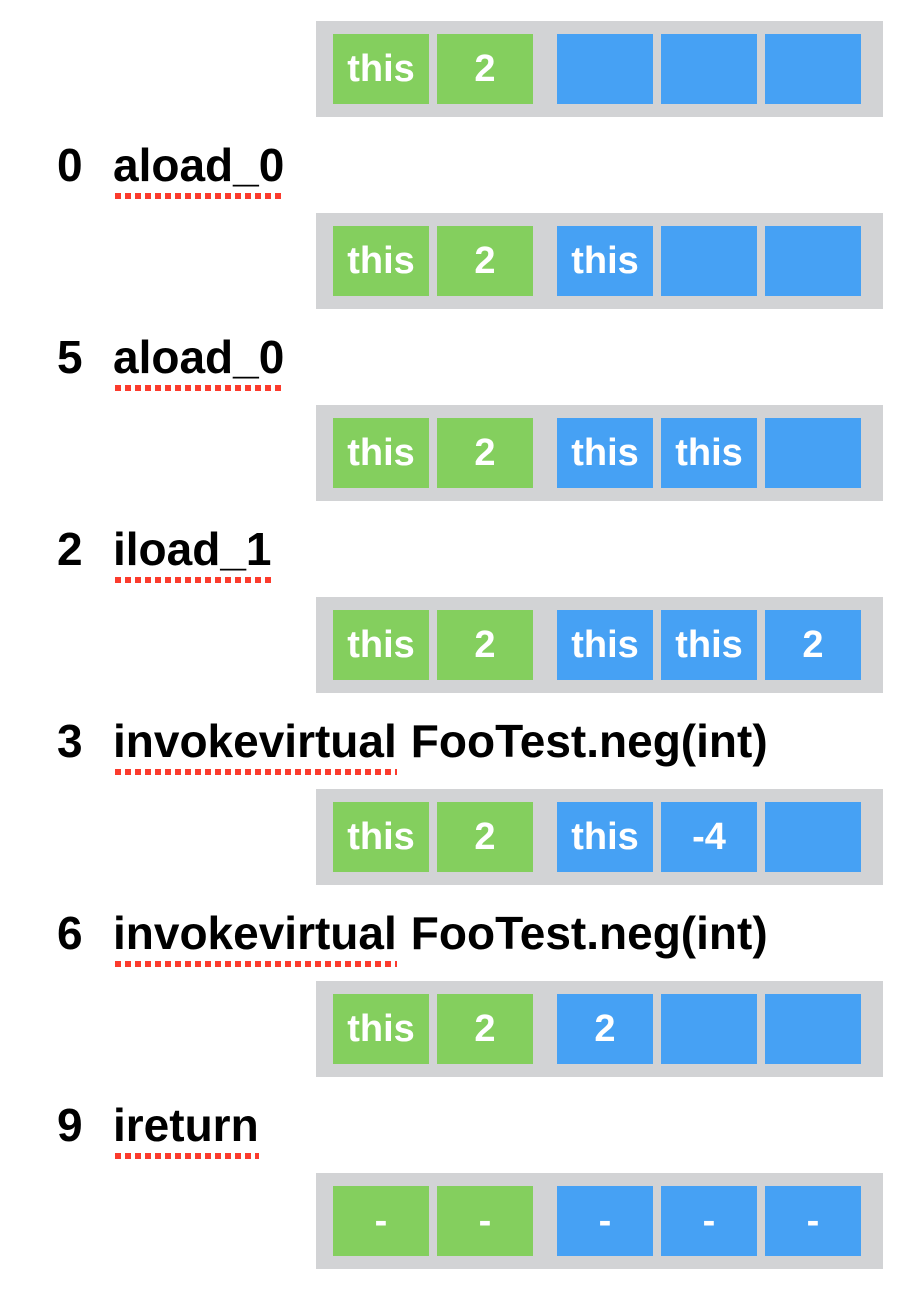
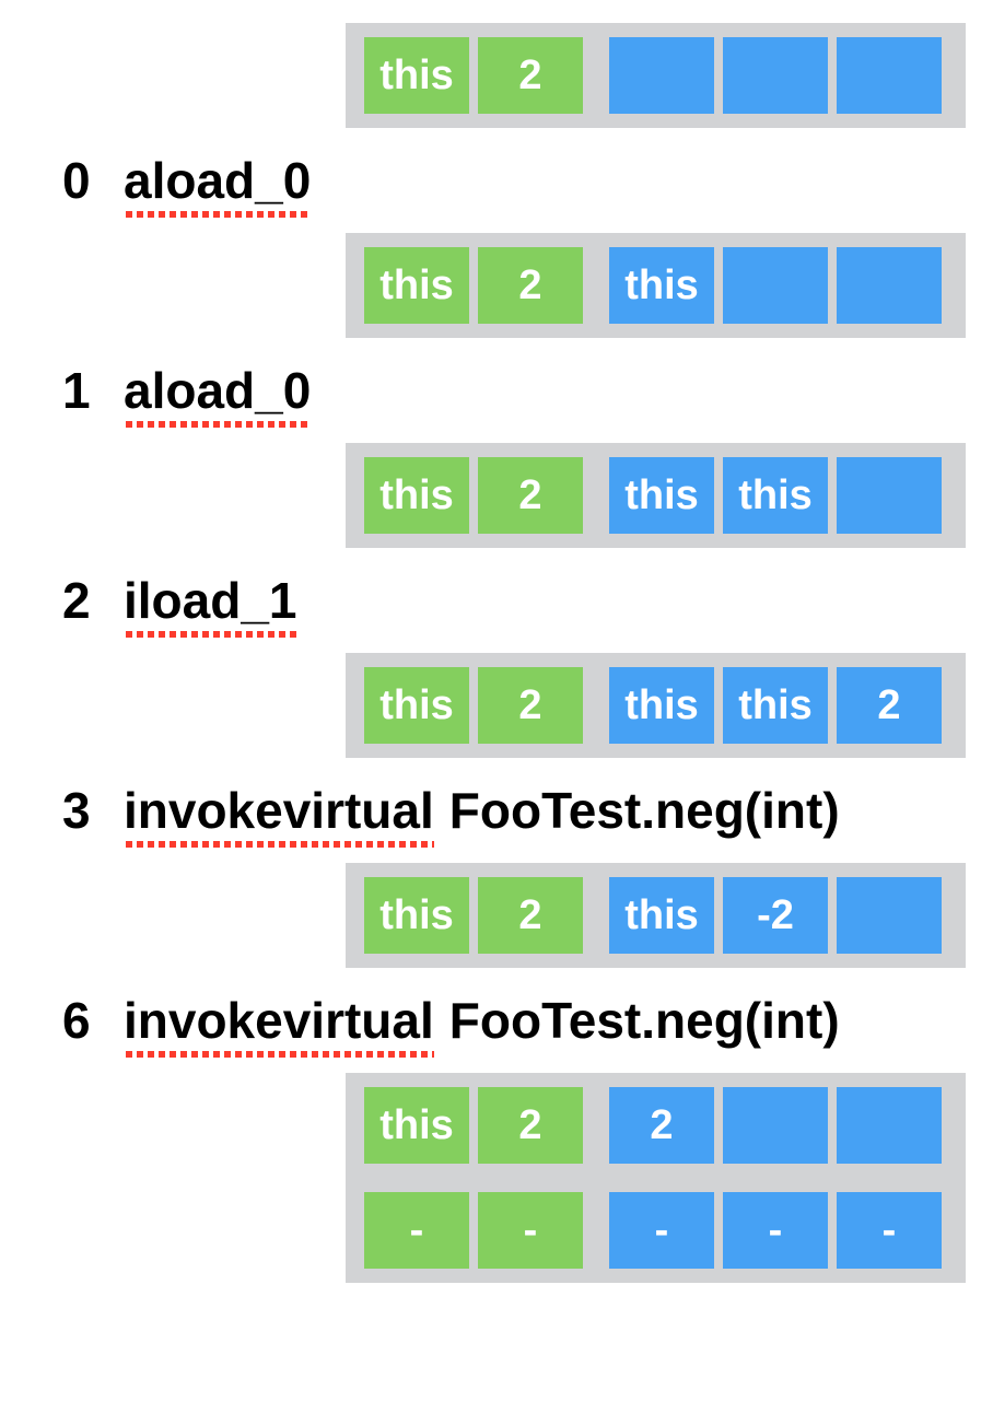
  this
  2
  0
  aload_0
  this
  2
  this
- 5
+ 1
  aload_0
  this
  2
  this
  this
  2
  iload_1
  this
  2
  this
  this
  2
  3
  invokevirtual
  FooTest.neg(int)
  this
  2
  this
- -4
+ -2
  6
  invokevirtual
  FooTest.neg(int)
  this
  2
  2
- 9
- ireturn
  -
  -
  -
  -
  -
